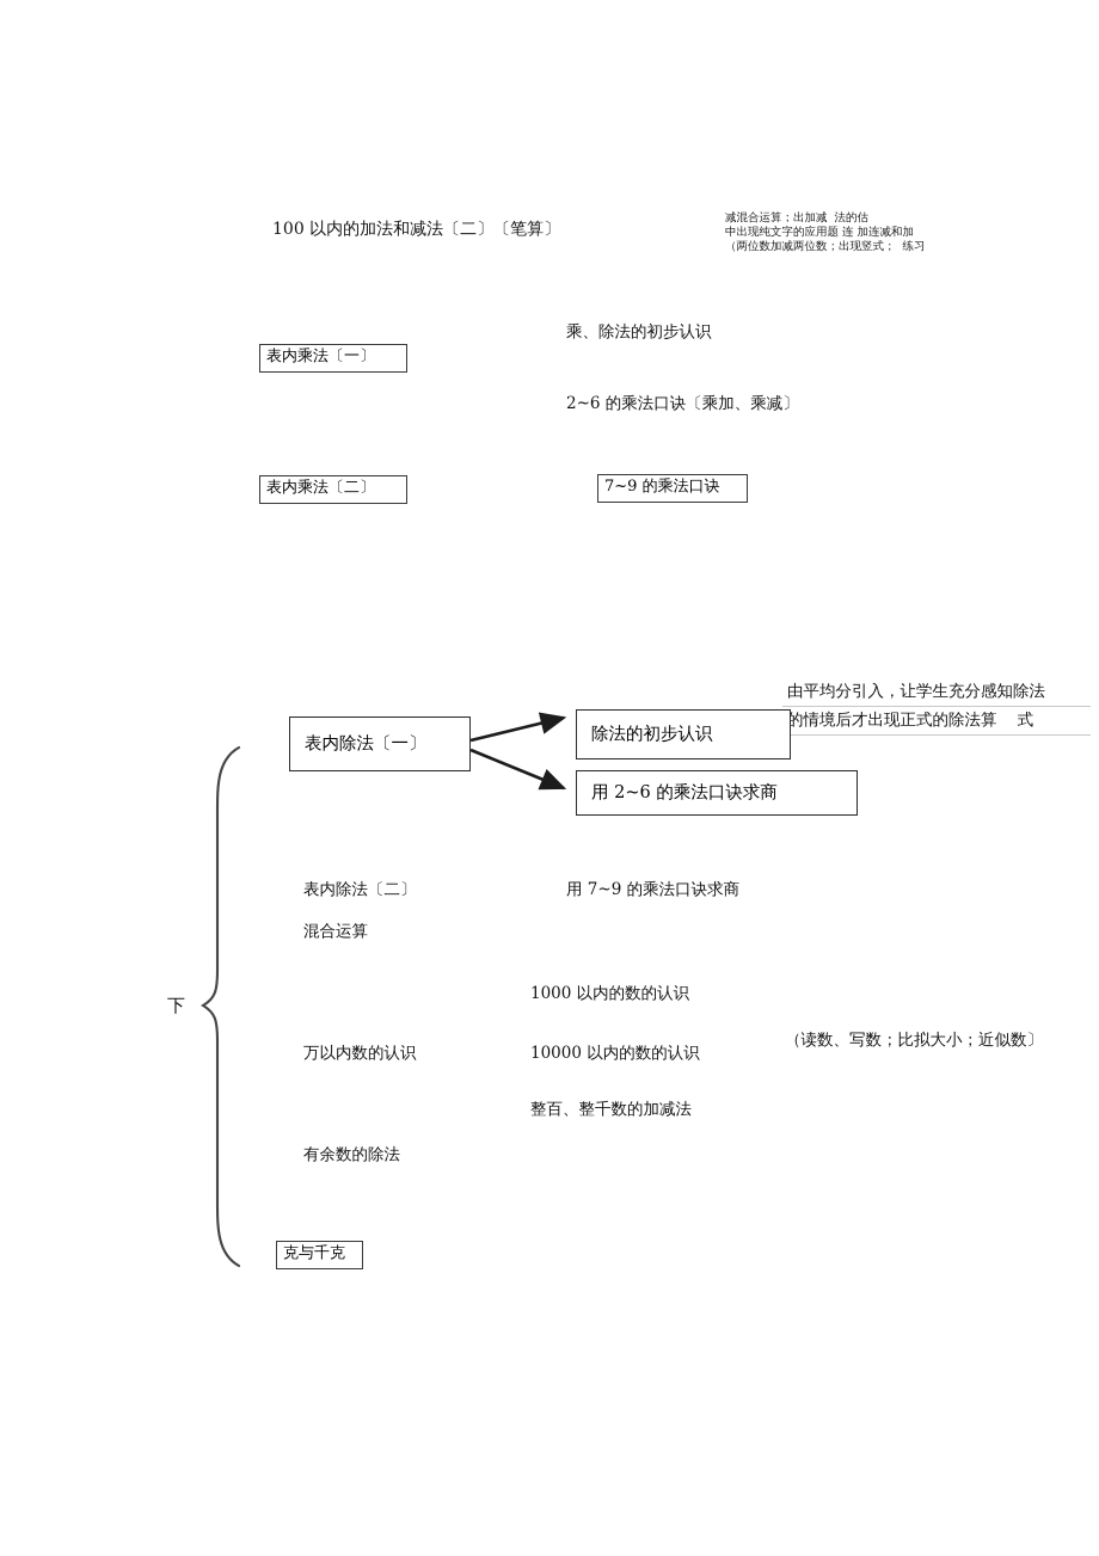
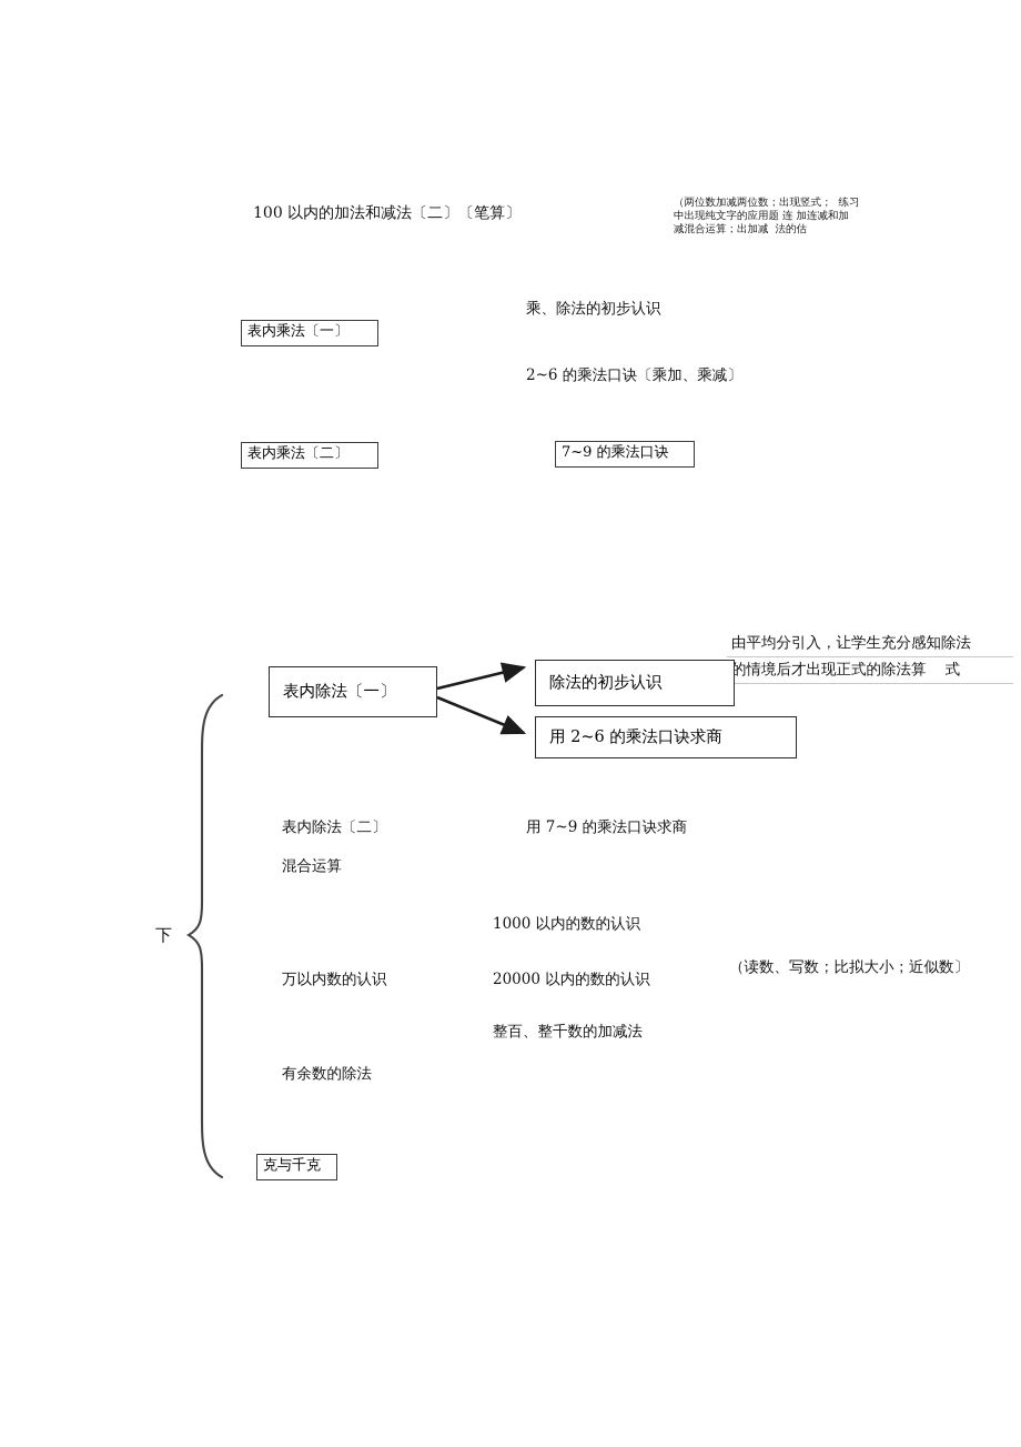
  100 以内的加法和减法〔二〕〔笔算〕
- 减混合运算；出加减 法的估
+ （两位数加减两位数；出现竖式； 练习
  中出现纯文字的应用题 连 加连减和加
- （两位数加减两位数；出现竖式； 练习
+ 减混合运算；出加减 法的估
  乘、除法的初步认识
  表内乘法〔一〕
  2~6 的乘法口诀〔乘加、乘减〕
  表内乘法〔二〕
  7~9 的乘法口诀
  下
  由平均分引入，让学生充分感知除法
  的情境后才出现正式的除法算 式
  表内除法〔一〕
  除法的初步认识
  用 2~6 的乘法口诀求商
  表内除法〔二〕
  用 7~9 的乘法口诀求商
  混合运算
  1000 以内的数的认识
  万以内数的认识
- 10000 以内的数的认识
+ 20000 以内的数的认识
  （读数、写数；比拟大小；近似数〕
  整百、整千数的加减法
  有余数的除法
  克与千克
